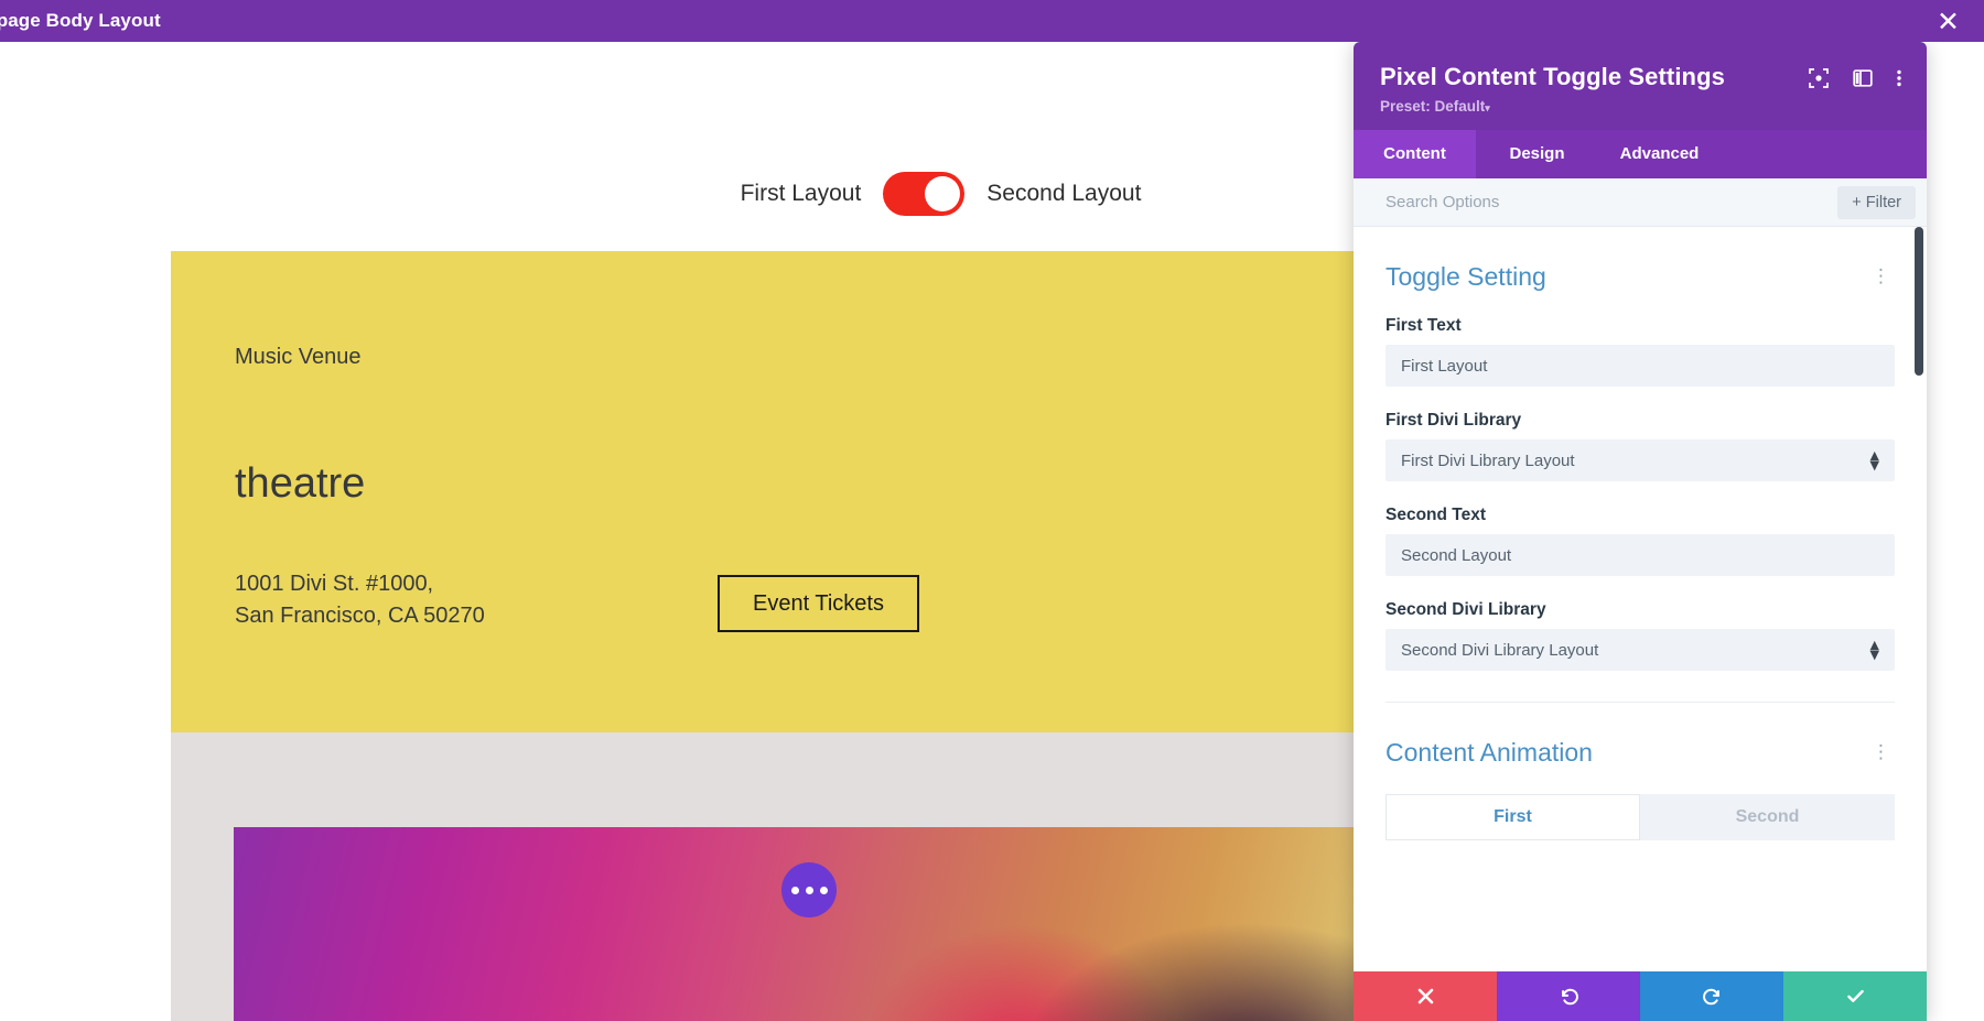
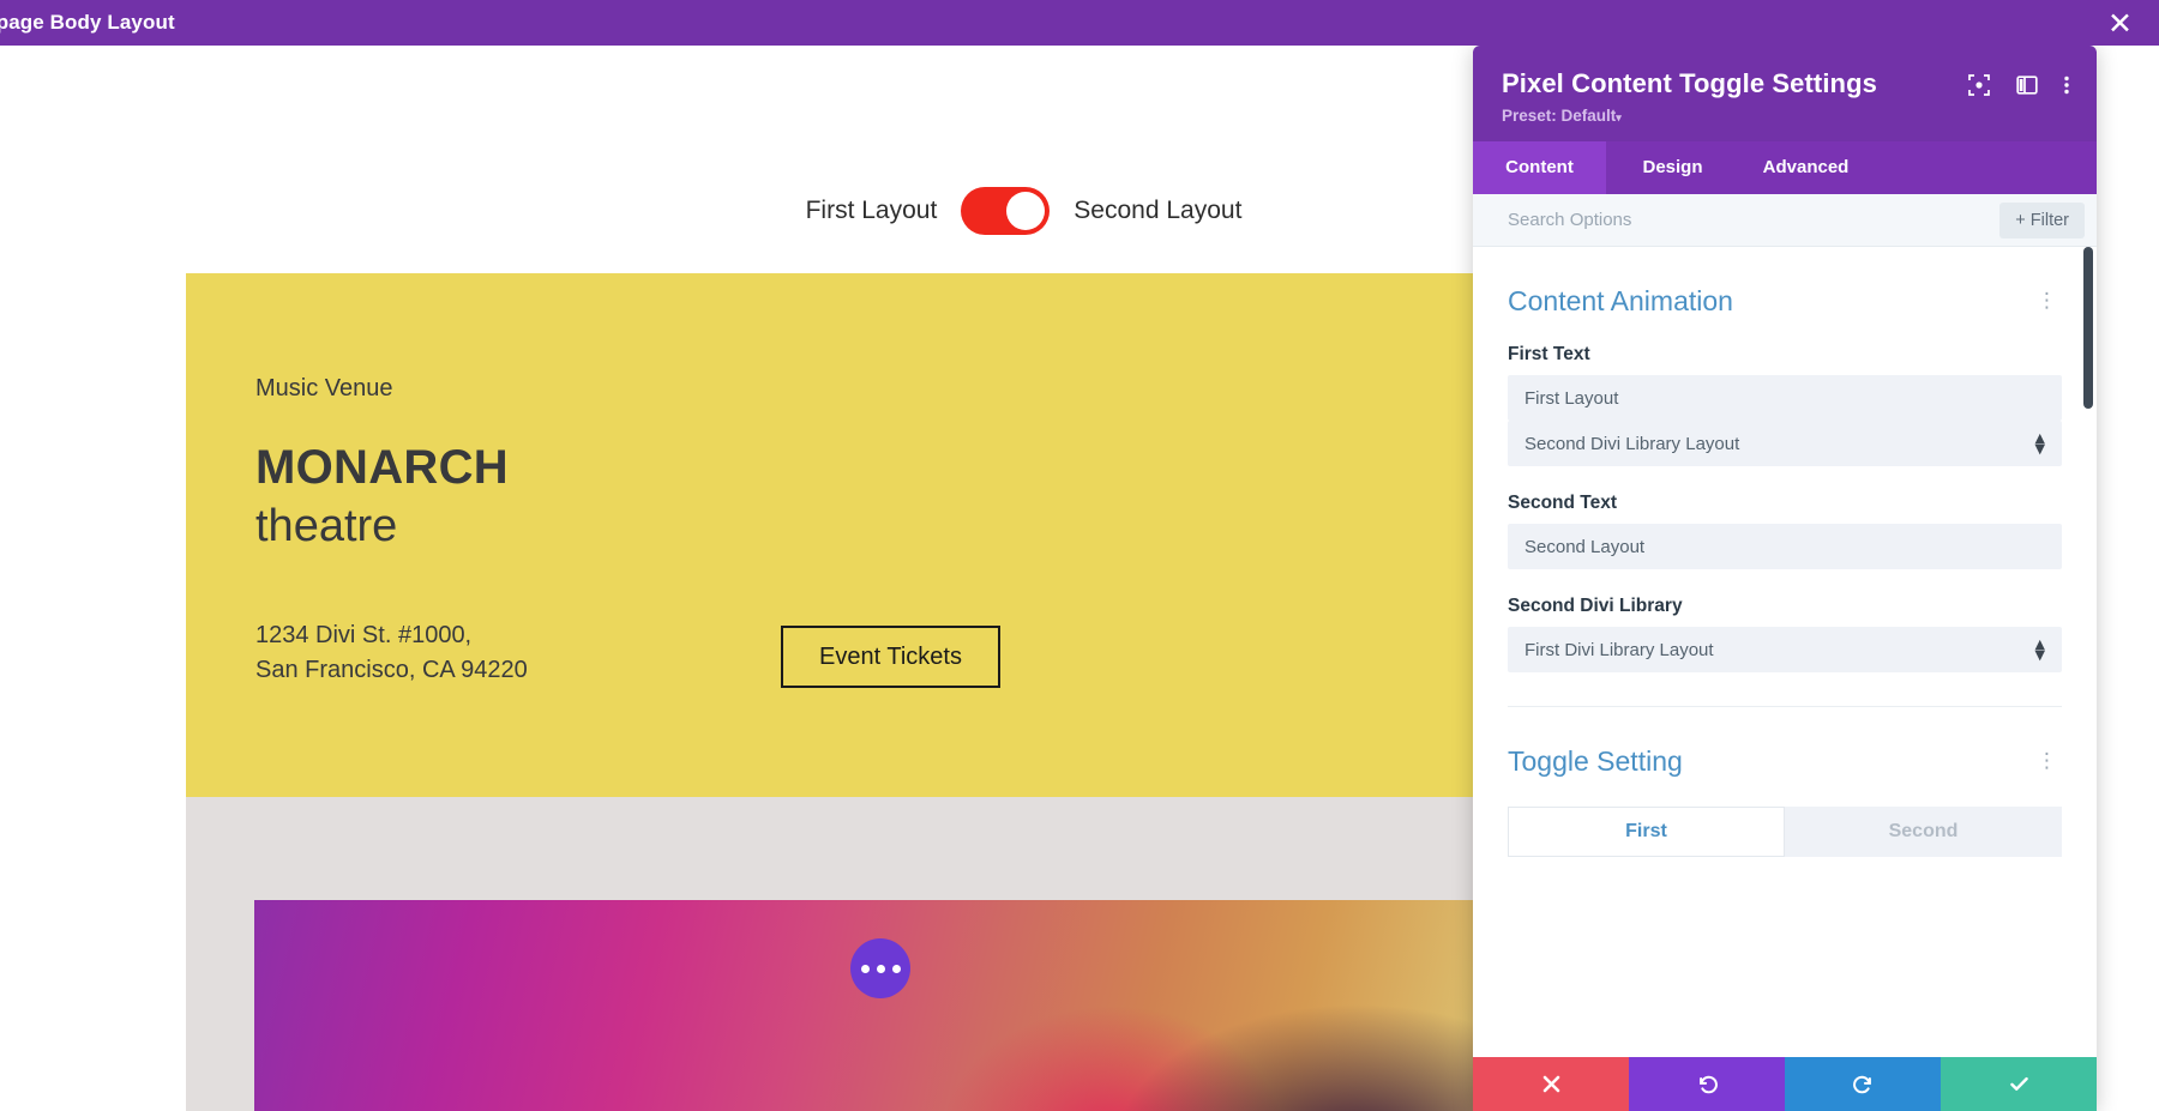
  page Body Layout
  ✕
  First Layout
  Second Layout
  Music Venue
+ MONARCH
  theatre
- 1001 Divi St. #1000,
+ 1234 Divi St. #1000,
- San Francisco, CA 50270
+ San Francisco, CA 94220
  Event Tickets
  Pixel Content Toggle Settings
  Preset: Default▾
  Content
  Design
  Advanced
  Search Options
  + Filter
- Toggle Setting
+ Content Animation
  ⋮
  First Text
  First Layout
- First Divi Library
- First Divi Library Layout
+ Second Divi Library Layout
  ▲
  ▼
  Second Text
  Second Layout
  Second Divi Library
- Second Divi Library Layout
+ First Divi Library Layout
  ▲
  ▼
- Content Animation
+ Toggle Setting
  ⋮
  First
  Second
